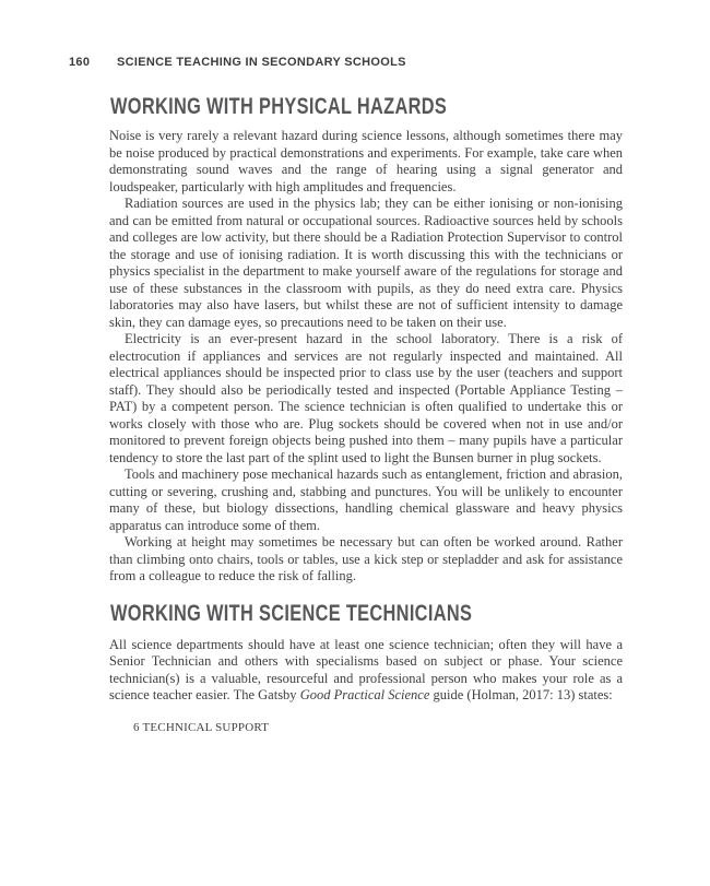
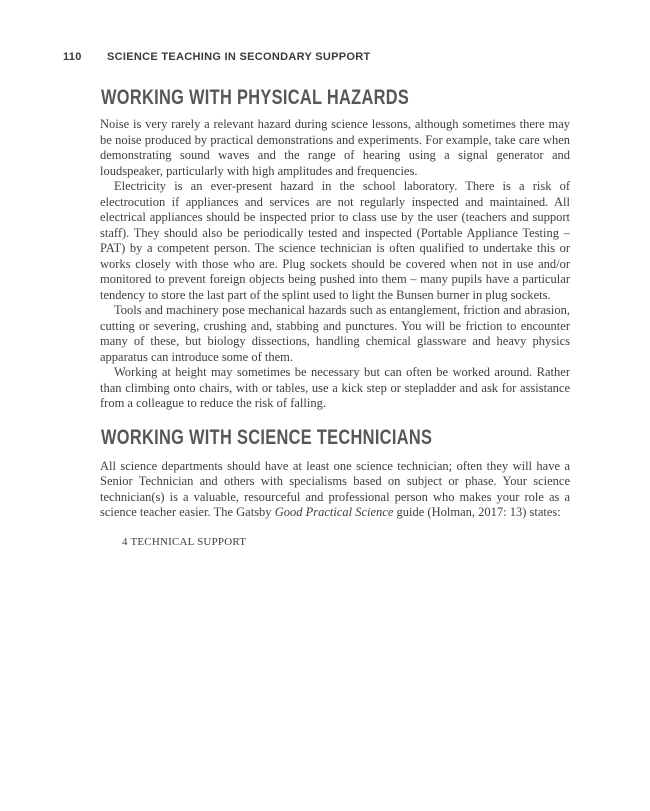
- 160
+ 110
- SCIENCE TEACHING IN SECONDARY SCHOOLS
+ SCIENCE TEACHING IN SECONDARY SUPPORT
  WORKING WITH PHYSICAL HAZARDS
  Noise is very rarely a relevant hazard during science lessons, although sometimes there may be noise produced by practical demonstrations and experiments. For example, take care when demonstrating sound waves and the range of hearing using a signal generator and loudspeaker, particularly with high amplitudes and frequencies.
- Radiation sources are used in the physics lab; they can be either ionising or non-ionising and can be emitted from natural or occupational sources. Radioactive sources held by schools and colleges are low activity, but there should be a Radiation Protection Supervisor to control the storage and use of ionising radiation. It is worth discussing this with the technicians or physics specialist in the department to make yourself aware of the regulations for storage and use of these substances in the classroom with pupils, as they do need extra care. Physics laboratories may also have lasers, but whilst these are not of sufficient intensity to damage skin, they can damage eyes, so precautions need to be taken on their use.
  Electricity is an ever-present hazard in the school laboratory. There is a risk of electrocution if appliances and services are not regularly inspected and maintained. All electrical appliances should be inspected prior to class use by the user (teachers and support staff). They should also be periodically tested and inspected (Portable Appliance Testing – PAT) by a competent person. The science technician is often qualified to undertake this or works closely with those who are. Plug sockets should be covered when not in use and/or monitored to prevent foreign objects being pushed into them – many pupils have a particular tendency to store the last part of the splint used to light the Bunsen burner in plug sockets.
- Tools and machinery pose mechanical hazards such as entanglement, friction and abrasion, cutting or severing, crushing and, stabbing and punctures. You will be unlikely to encounter many of these, but biology dissections, handling chemical glassware and heavy physics apparatus can introduce some of them.
+ Tools and machinery pose mechanical hazards such as entanglement, friction and abrasion, cutting or severing, crushing and, stabbing and punctures. You will be friction to encounter many of these, but biology dissections, handling chemical glassware and heavy physics apparatus can introduce some of them.
- Working at height may sometimes be necessary but can often be worked around. Rather than climbing onto chairs, tools or tables, use a kick step or stepladder and ask for assistance from a colleague to reduce the risk of falling.
+ Working at height may sometimes be necessary but can often be worked around. Rather than climbing onto chairs, with or tables, use a kick step or stepladder and ask for assistance from a colleague to reduce the risk of falling.
  WORKING WITH SCIENCE TECHNICIANS
  All science departments should have at least one science technician; often they will have a Senior Technician and others with specialisms based on subject or phase. Your science technician(s) is a valuable, resourceful and professional person who makes your role as a science teacher easier. The Gatsby Good Practical Science guide (Holman, 2017: 13) states:
- 6 TECHNICAL SUPPORT
+ 4 TECHNICAL SUPPORT
